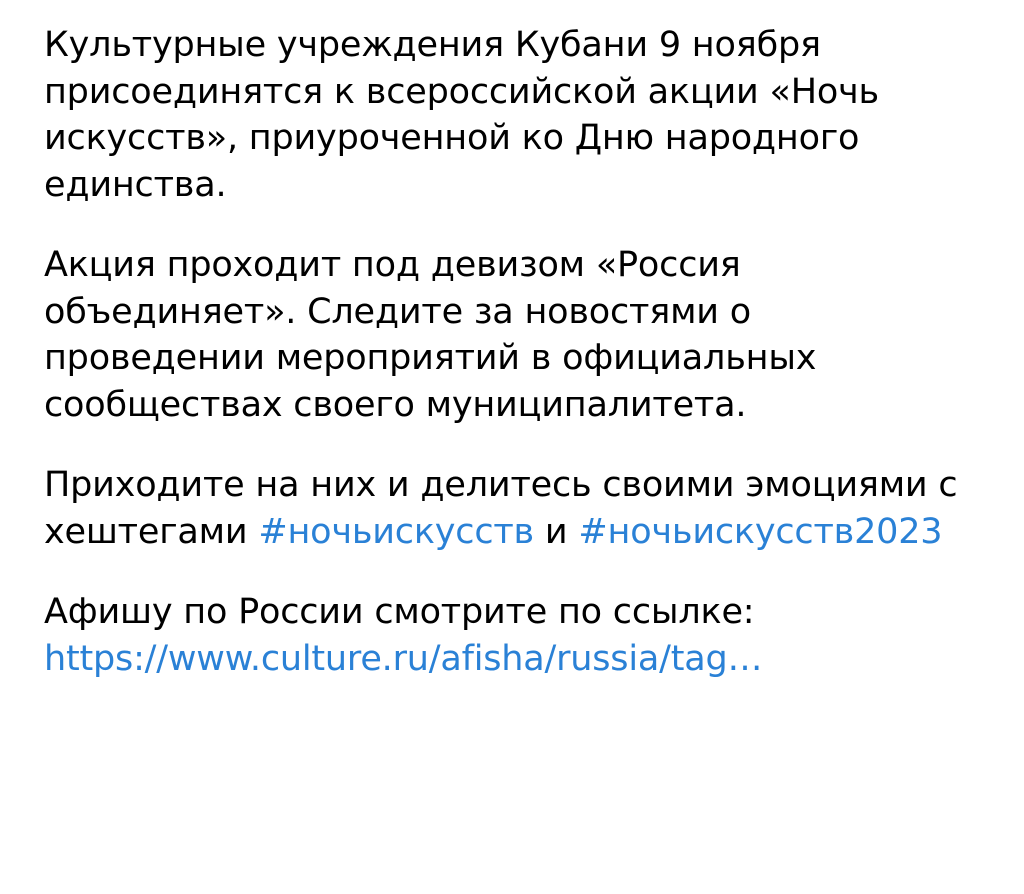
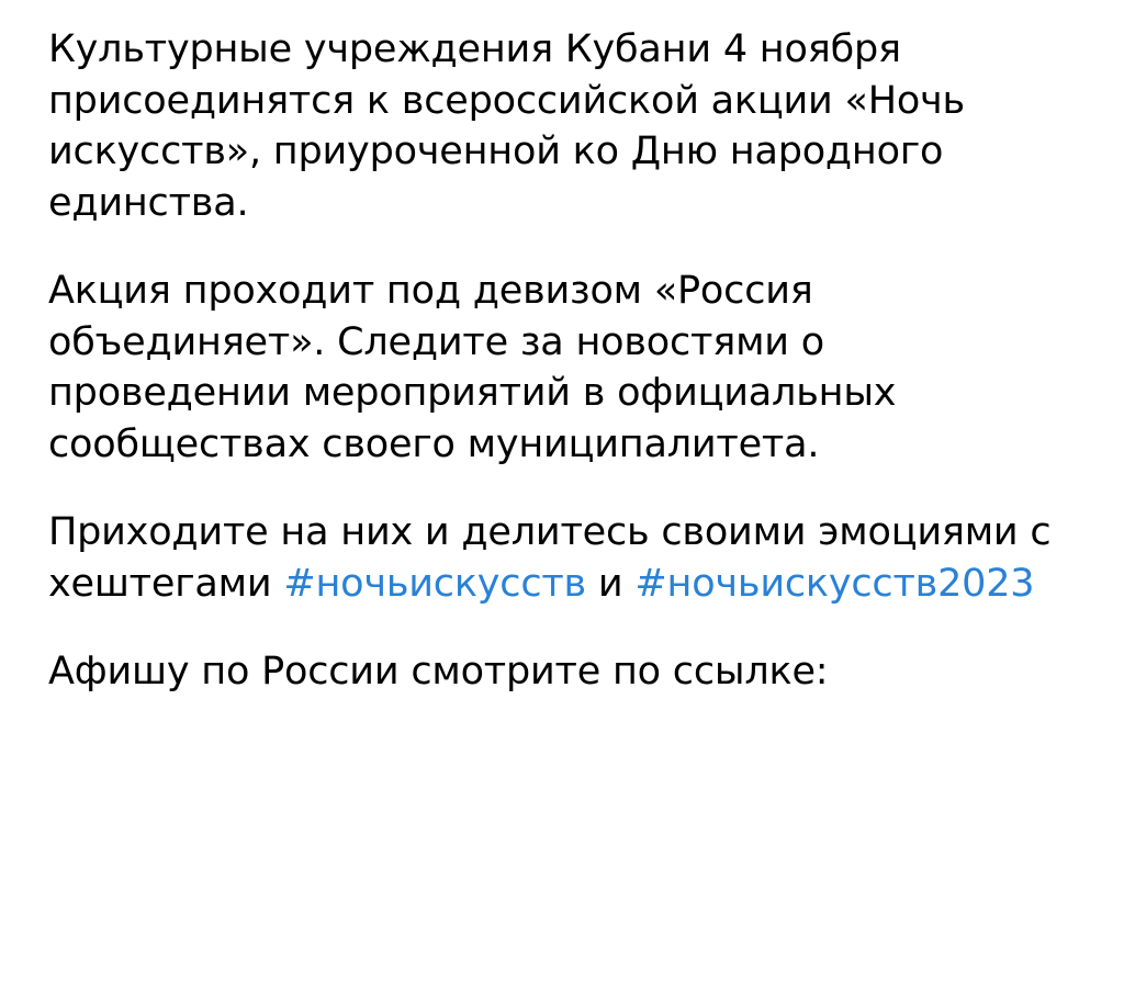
- Культурные учреждения Кубани 9 ноября присоединятся к всероссийской акции «Ночь искусств», приуроченной ко Дню народного единства.
+ Культурные учреждения Кубани 4 ноября присоединятся к всероссийской акции «Ночь искусств», приуроченной ко Дню народного единства.
  Акция проходит под девизом «Россия объединяет». Следите за новостями о проведении мероприятий в официальных сообществах своего муниципалитета.
  Приходите на них и делитесь своими эмоциями с хештегами #ночьискусств и #ночьискусств2023
  Афишу по России смотрите по ссылке:
- https://www.culture.ru/afisha/russia/tag…
